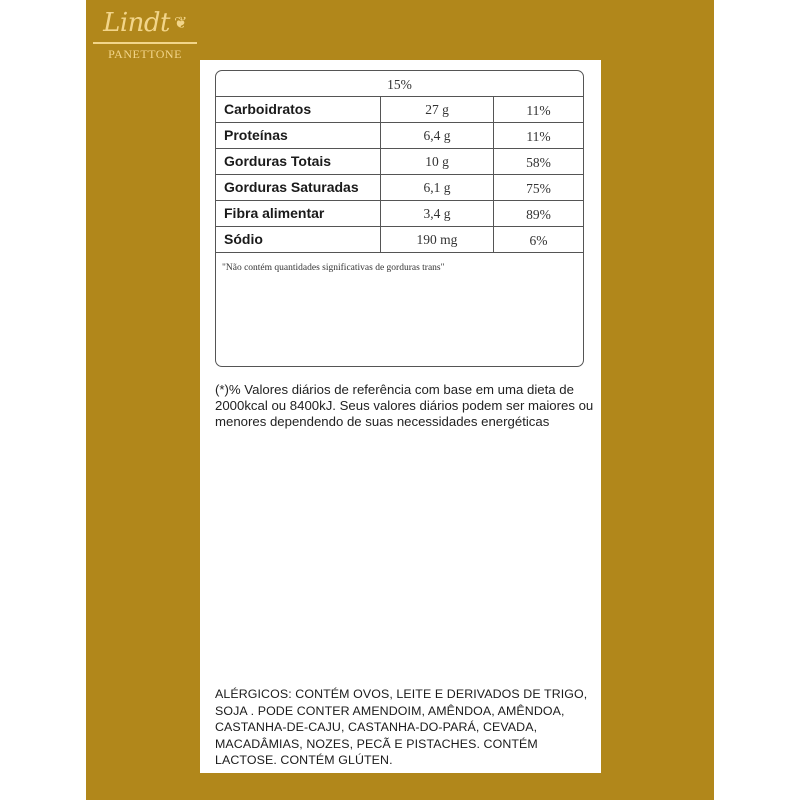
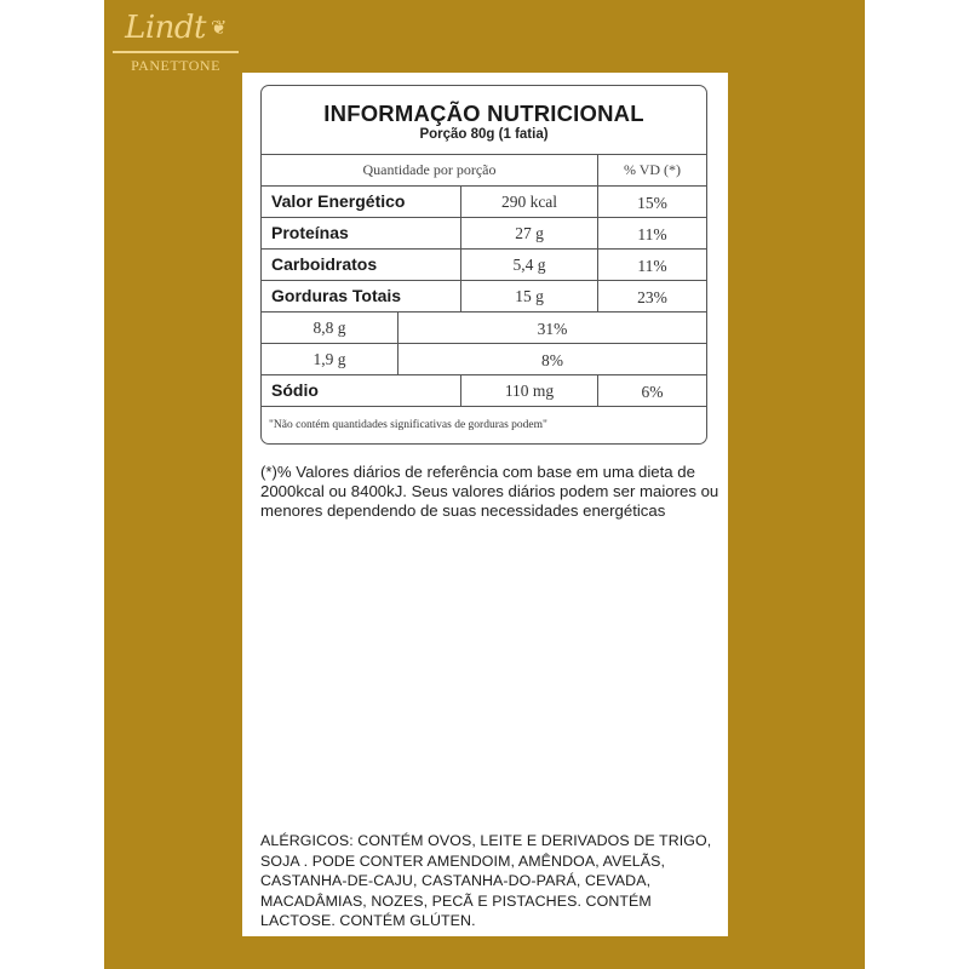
  Lindt
  ❦
  PANETTONE
+ INFORMAÇÃO NUTRICIONAL
+ Porção 80g (1 fatia)
+ Quantidade por porção
+ % VD (*)
+ Valor Energético
+ 290 kcal
  15%
- Carboidratos
+ Proteínas
  27 g
  11%
- Proteínas
+ Carboidratos
- 6,4 g
+ 5,4 g
  11%
  Gorduras Totais
- 10 g
+ 15 g
- 58%
+ 23%
- Gorduras Saturadas
- 6,1 g
+ 8,8 g
- 75%
+ 31%
- Fibra alimentar
- 3,4 g
+ 1,9 g
- 89%
+ 8%
  Sódio
- 190 mg
+ 110 mg
  6%
- "Não contém quantidades significativas de gorduras trans"
+ "Não contém quantidades significativas de gorduras podem"
  (*)% Valores diários de referência com base em uma dieta de 2000kcal ou 8400kJ. Seus valores diários podem ser maiores ou menores dependendo de suas necessidades energéticas
- ALÉRGICOS: CONTÉM OVOS, LEITE E DERIVADOS DE TRIGO, SOJA . PODE CONTER AMENDOIM, AMÊNDOA, AMÊNDOA, CASTANHA-DE-CAJU, CASTANHA-DO-PARÁ, CEVADA, MACADÂMIAS, NOZES, PECÃ E PISTACHES. CONTÉM LACTOSE. CONTÉM GLÚTEN.
+ ALÉRGICOS: CONTÉM OVOS, LEITE E DERIVADOS DE TRIGO, SOJA . PODE CONTER AMENDOIM, AMÊNDOA, AVELÃS, CASTANHA-DE-CAJU, CASTANHA-DO-PARÁ, CEVADA, MACADÂMIAS, NOZES, PECÃ E PISTACHES. CONTÉM LACTOSE. CONTÉM GLÚTEN.
